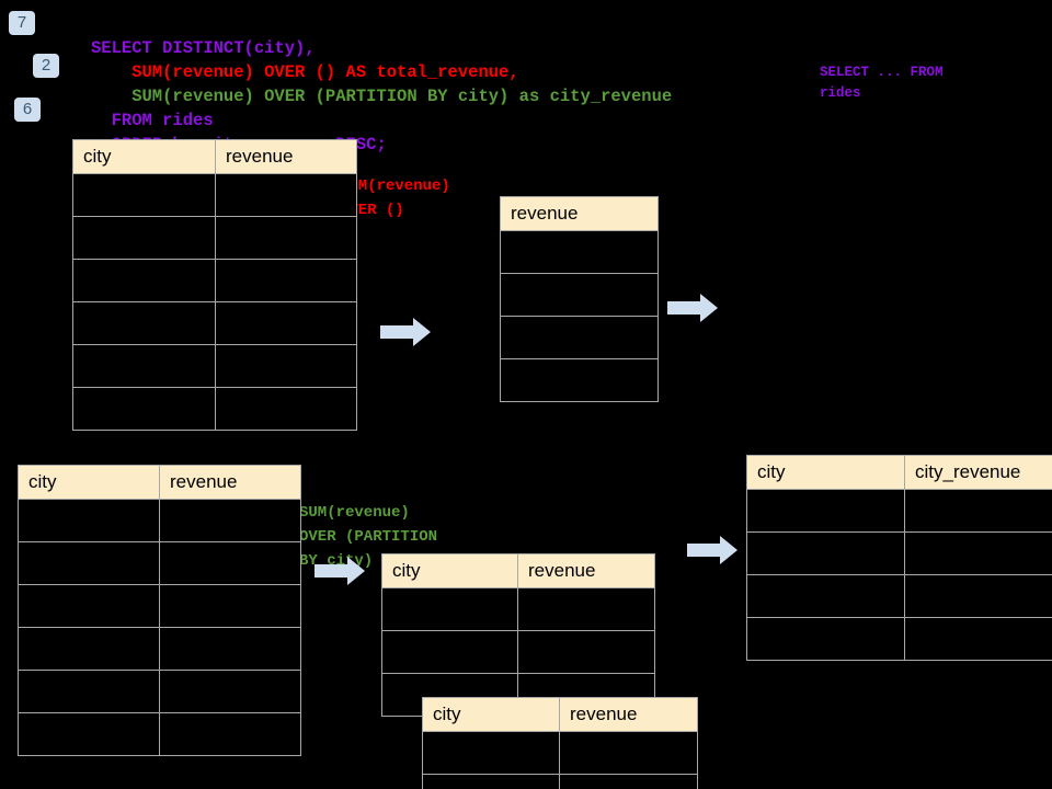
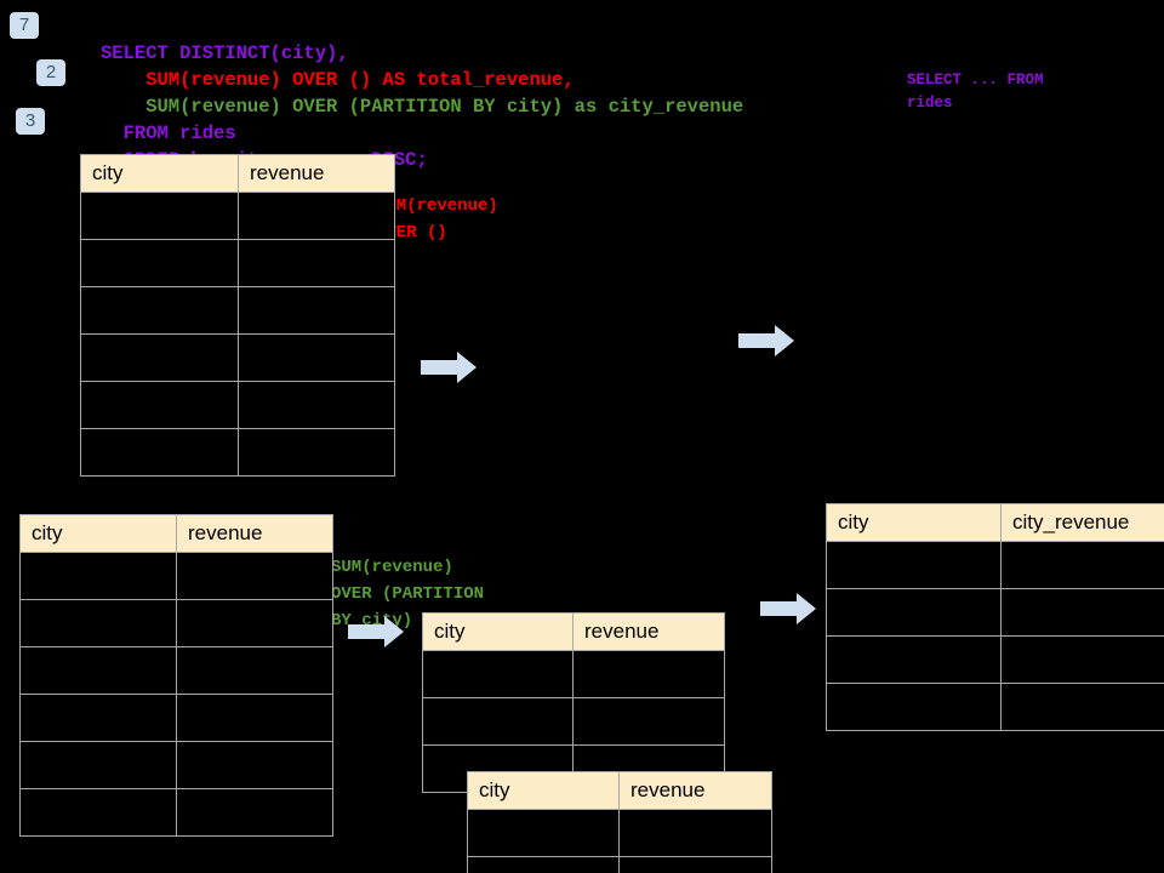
  7
  2
- 6
+ 3
  SELECT DISTINCT(city), SUM(revenue) OVER () AS total_revenue, SUM(revenue) OVER (PARTITION BY city) as city_revenue FROM rides SC;
  SELECT ... FROM rides
  M(revenue) ER ()
  SUM(revenue) OVER (PARTITION BY ciy)
  city	revenue
- revenue
  city	revenue
  city	revenue
  city	revenue
  city	city_revenue
